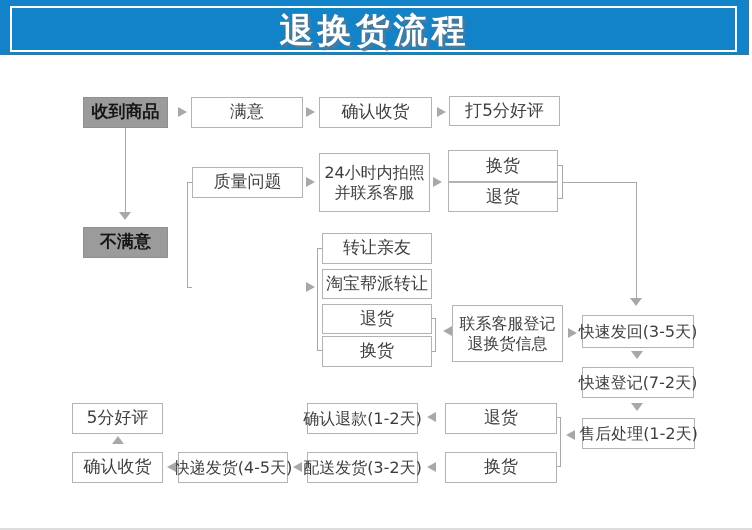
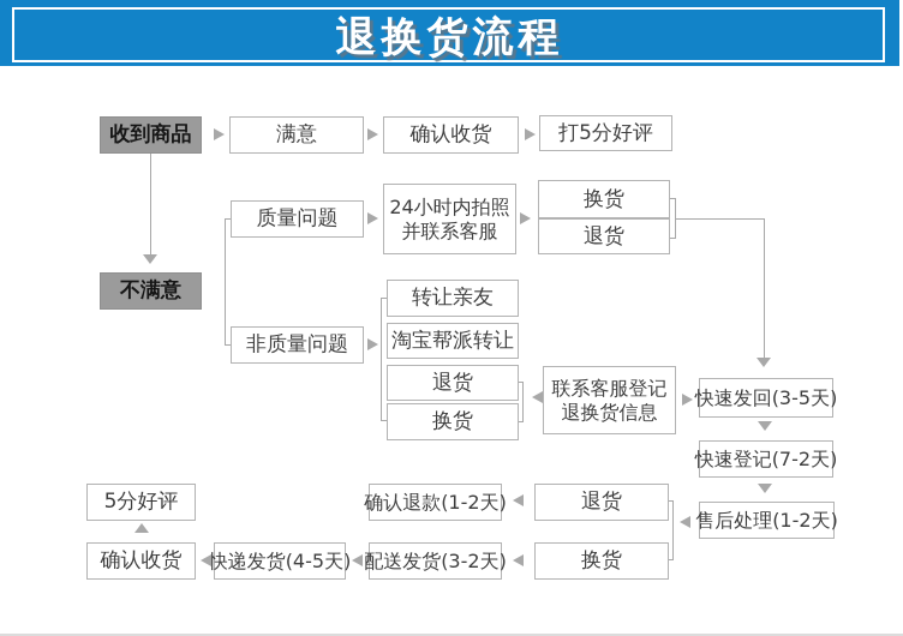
  退换货流程
  收到商品
  满意
  确认收货
  打5分好评
  不满意
  质量问题
  24小时内拍照
  并联系客服
  换货
  退货
+ 非质量问题
  转让亲友
  淘宝帮派转让
  退货
  换货
  联系客服登记
  退换货信息
  快速发回(3-5天)
  快速登记(7-2天)
  售后处理(1-2天)
  退货
  换货
  确认退款(1-2天)
  配送发货(3-2天)
  快递发货(4-5天)
  确认收货
  5分好评
